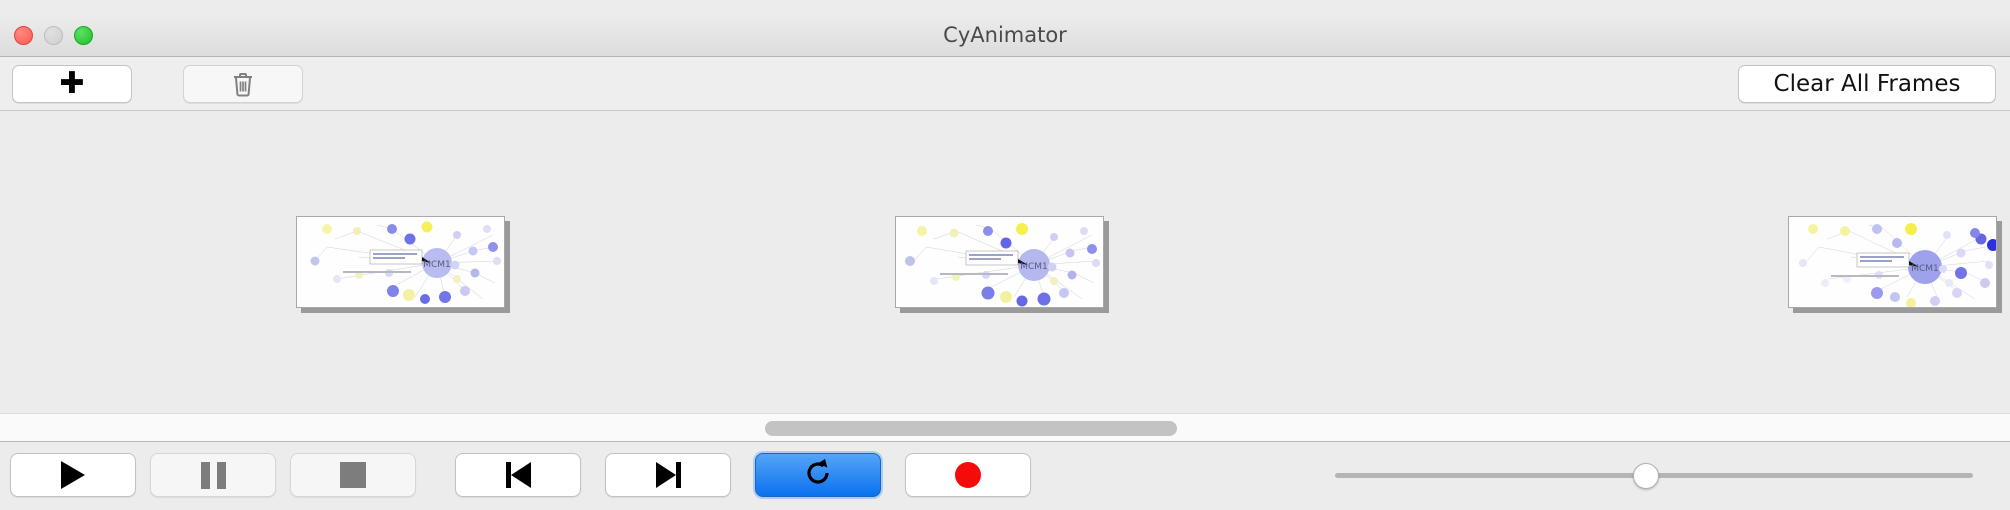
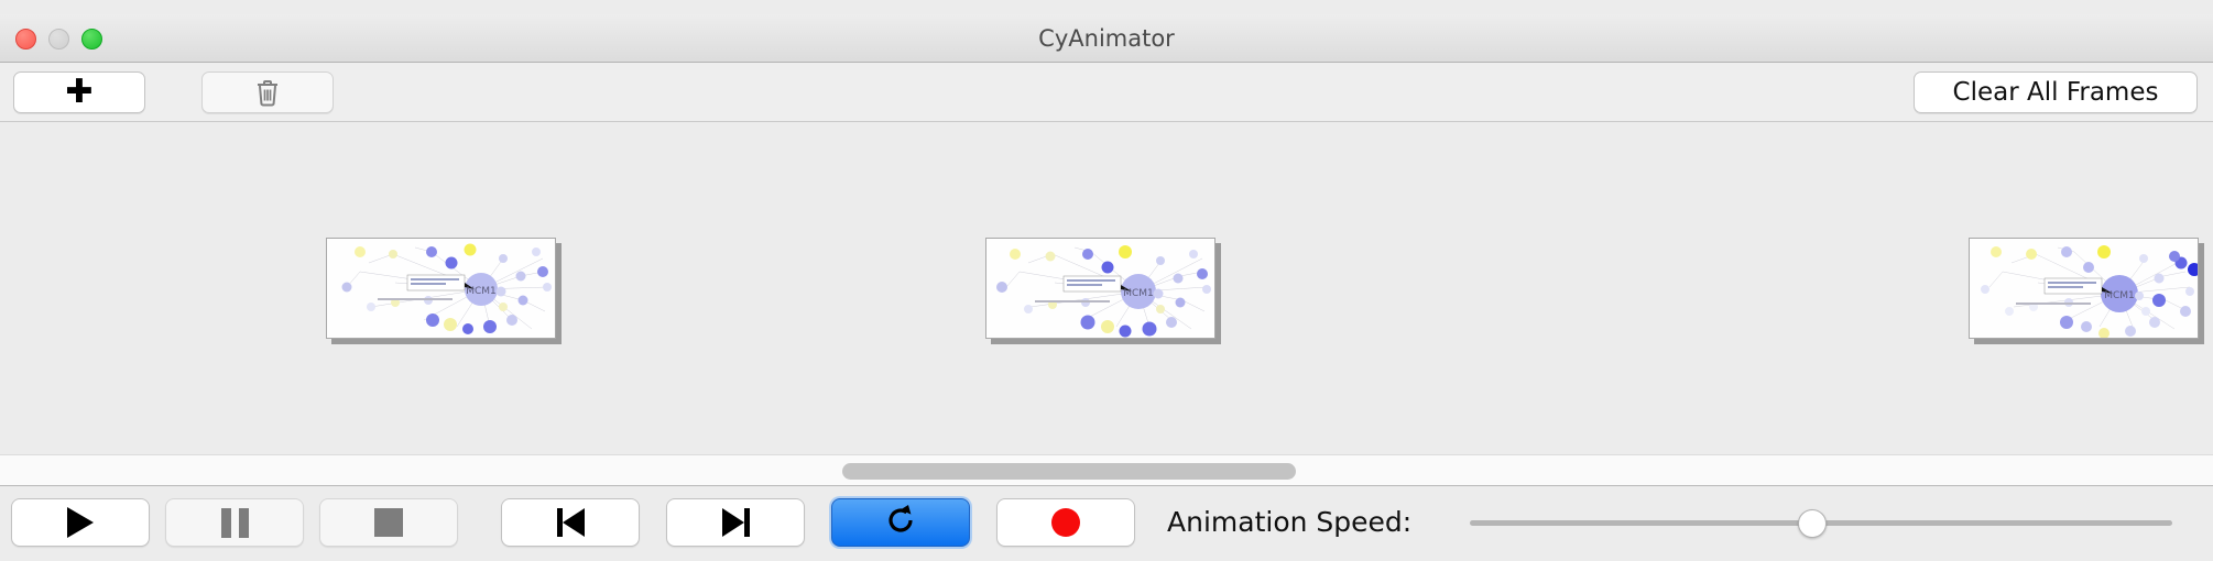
  CyAnimator
  ✚
  Clear All Frames
  MCM1
  MCM1
  MCM1
+ Animation Speed:
